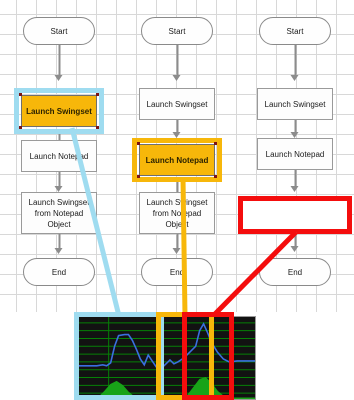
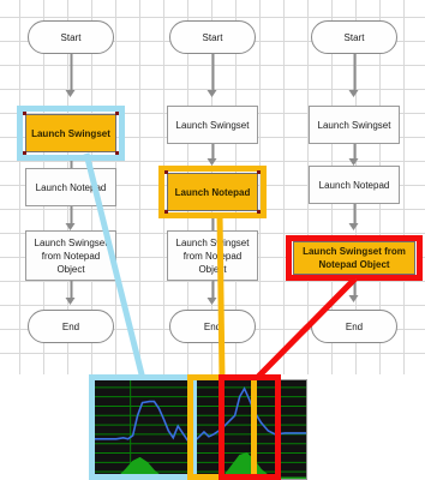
  Start
  Launch Swingset
  Launch Notead
  Launch Swingse from Notepad Object
  End
  Start
  Launch Swingset
  Launch Notepad
  Launch Singset from Nopad Objet
  Start
  Launch Swingset
  Launch Notepad
+ Launch Swingset from Notepad Object
  End
